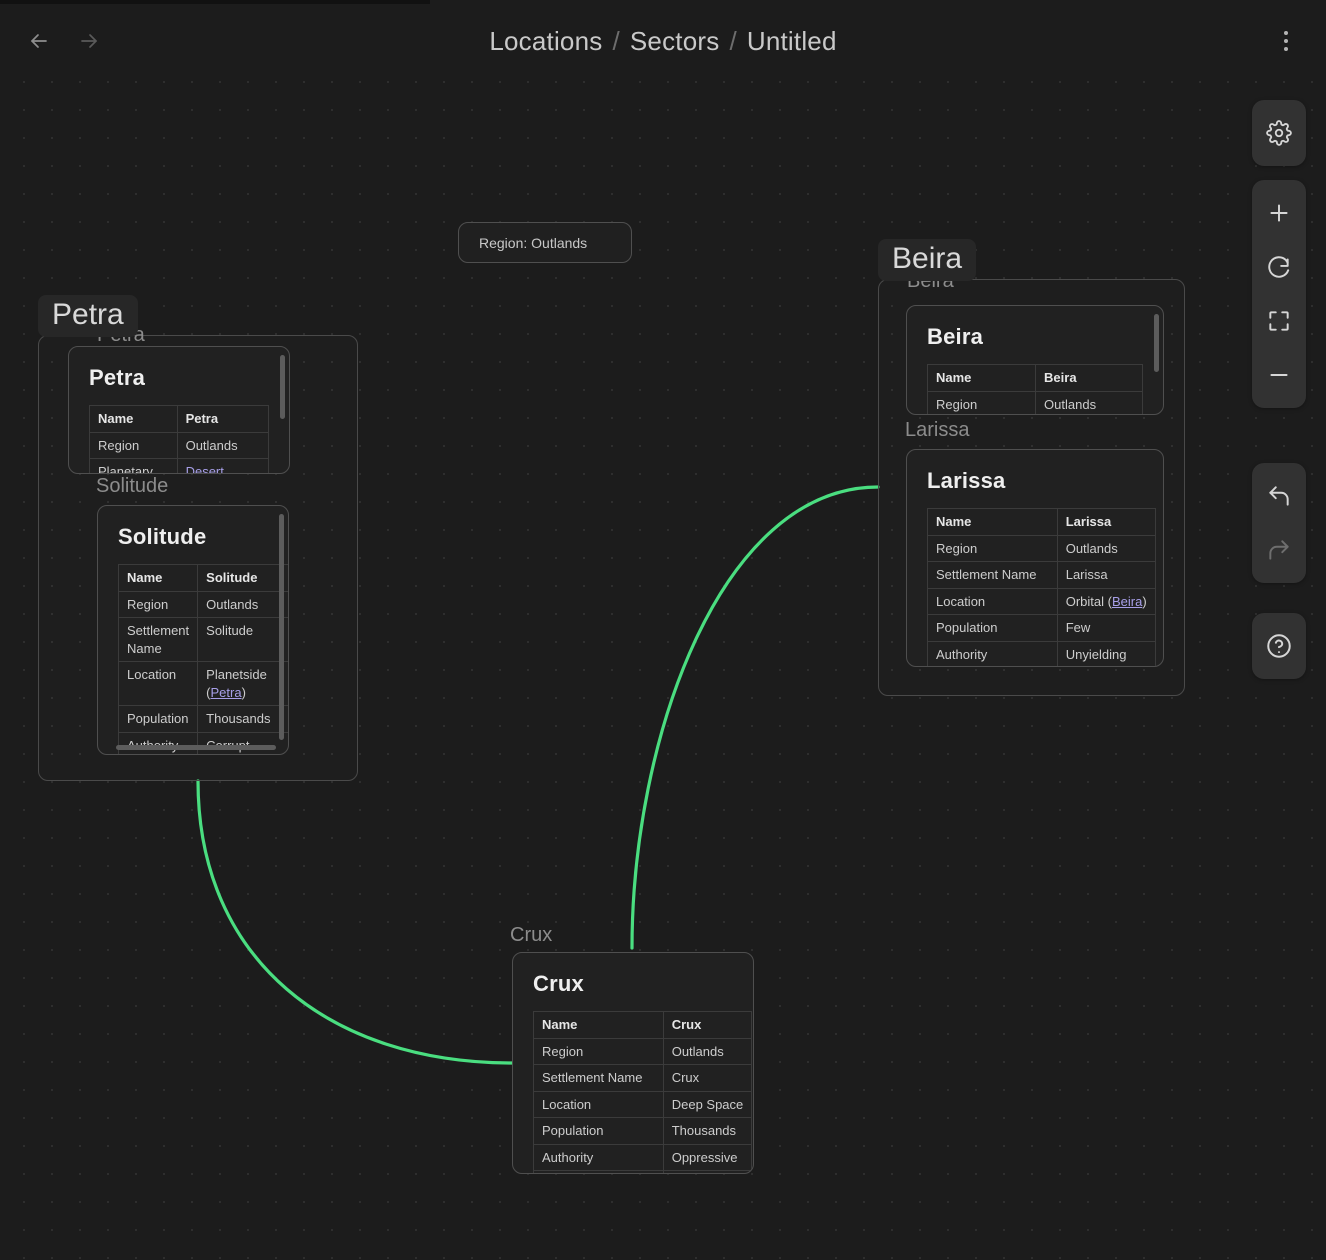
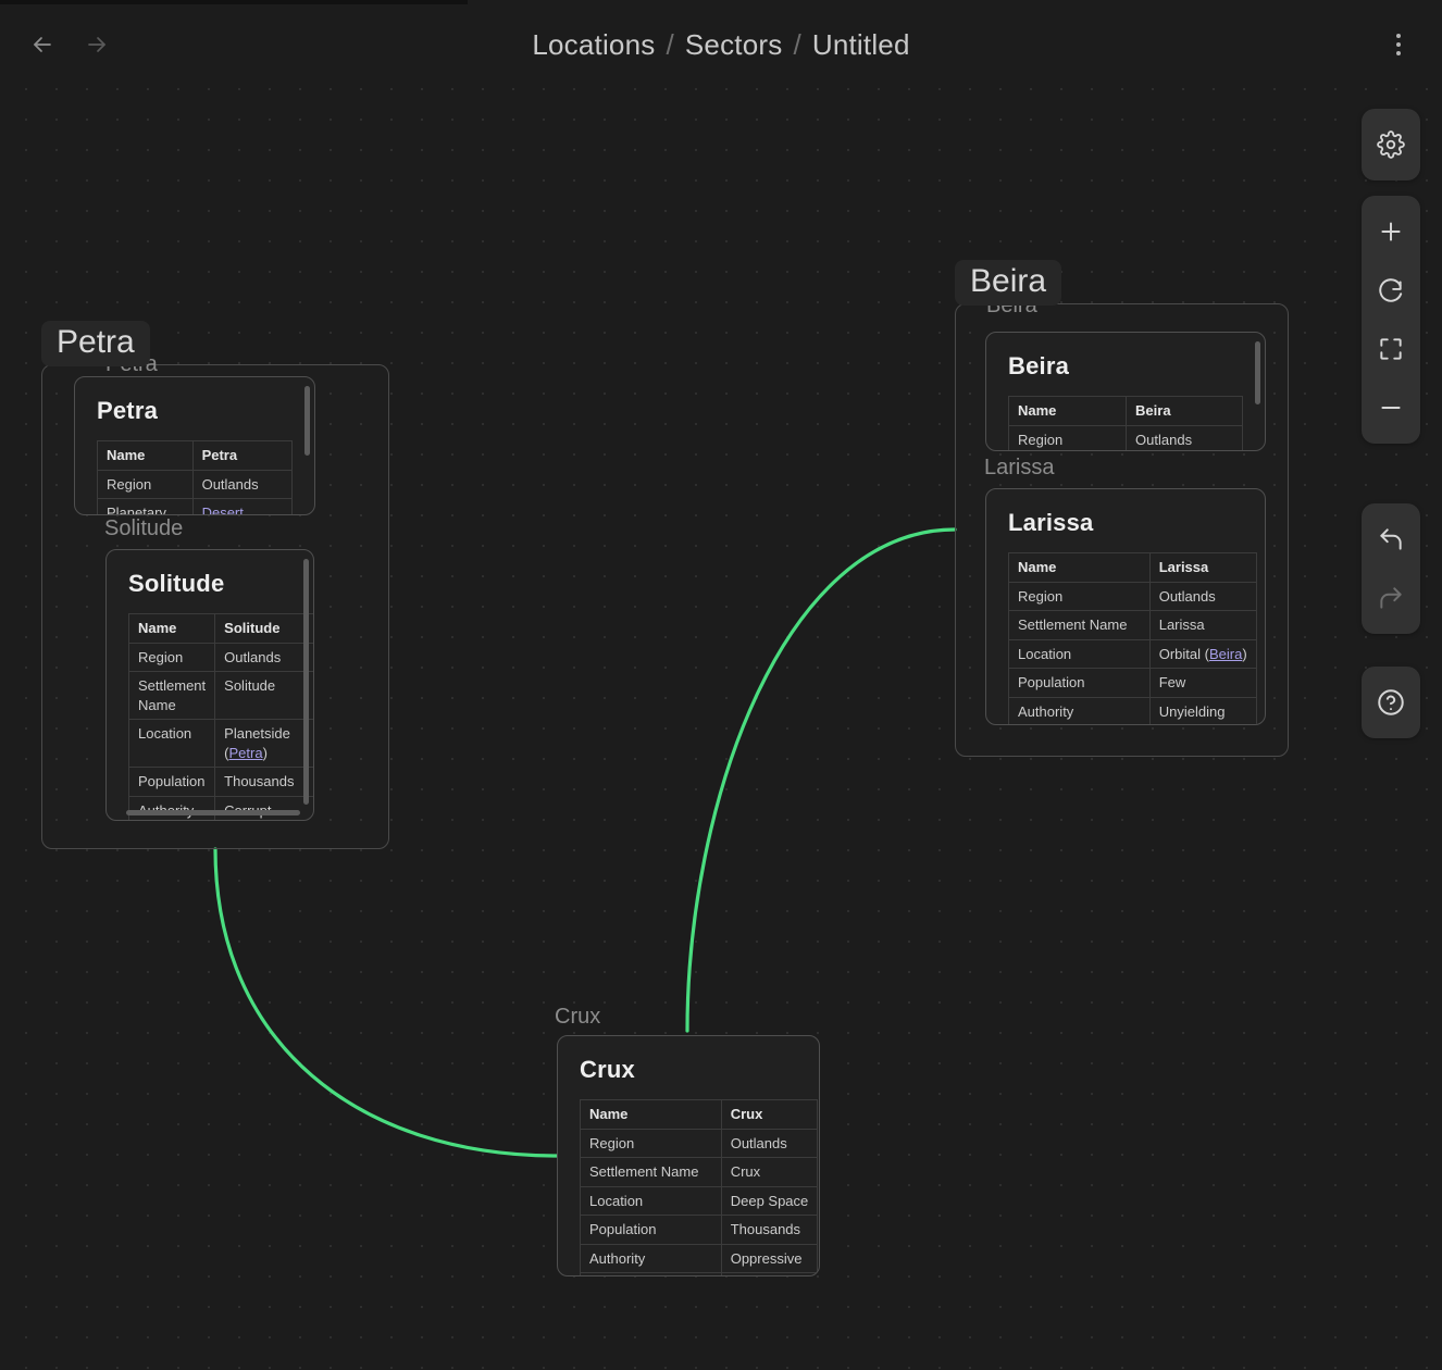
  Locations
  /
  Sectors
  /
  Untitled
- Region: Outlands
  Petra
  Petra
  Name	Petra
  Region	Outlands
  Solitude
  Solitude
  Name	Solitude
  Region	Outlands
  Settlement Name	Solitude
  Location	Planetside (Petra)
  Population	Thousands
  Beira
  Beira
  Beira
  Name	Beira
  Region	Outlands
  Larissa
  Larissa
  Name	Larissa
  Region	Outlands
  Settlement Name	Larissa
  Location	Orbital (Beira)
  Population	Few
  Authority	Unyielding
  Crux
  Crux
  Name	Crux
  Region	Outlands
  Settlement Name	Crux
  Location	Deep Space
  Population	Thousands
  Authority	Oppressive
